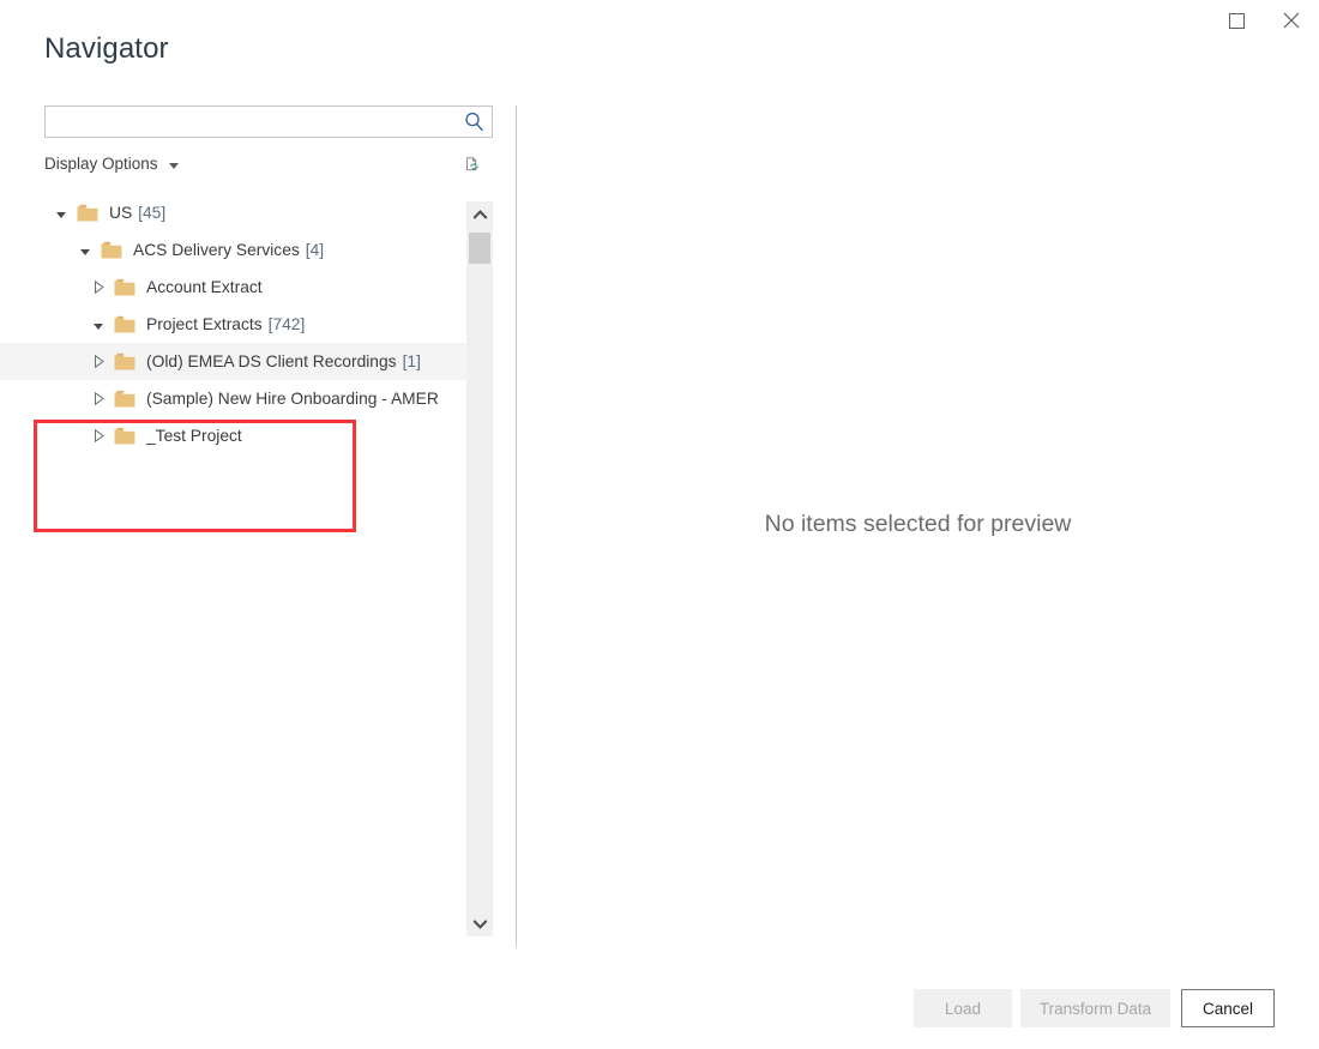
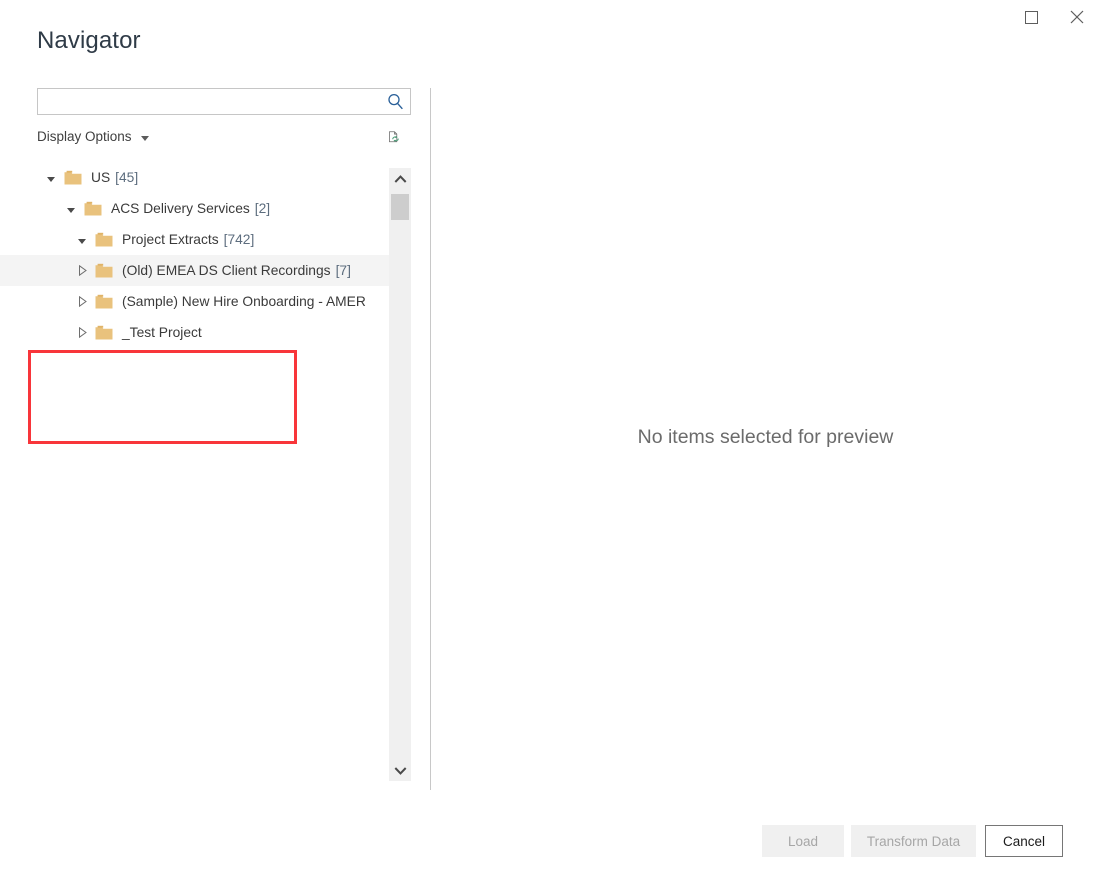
  Navigator
  Display Options
  US
  [45]
  ACS Delivery Services
- [4]
+ [2]
- Account Extract
  Project Extracts
  [742]
  (Old) EMEA DS Client Recordings
- [1]
+ [7]
  (Sample) New Hire Onboarding - AMER
  _Test Project
  No items selected for preview
  Load
  Transform Data
  Cancel
